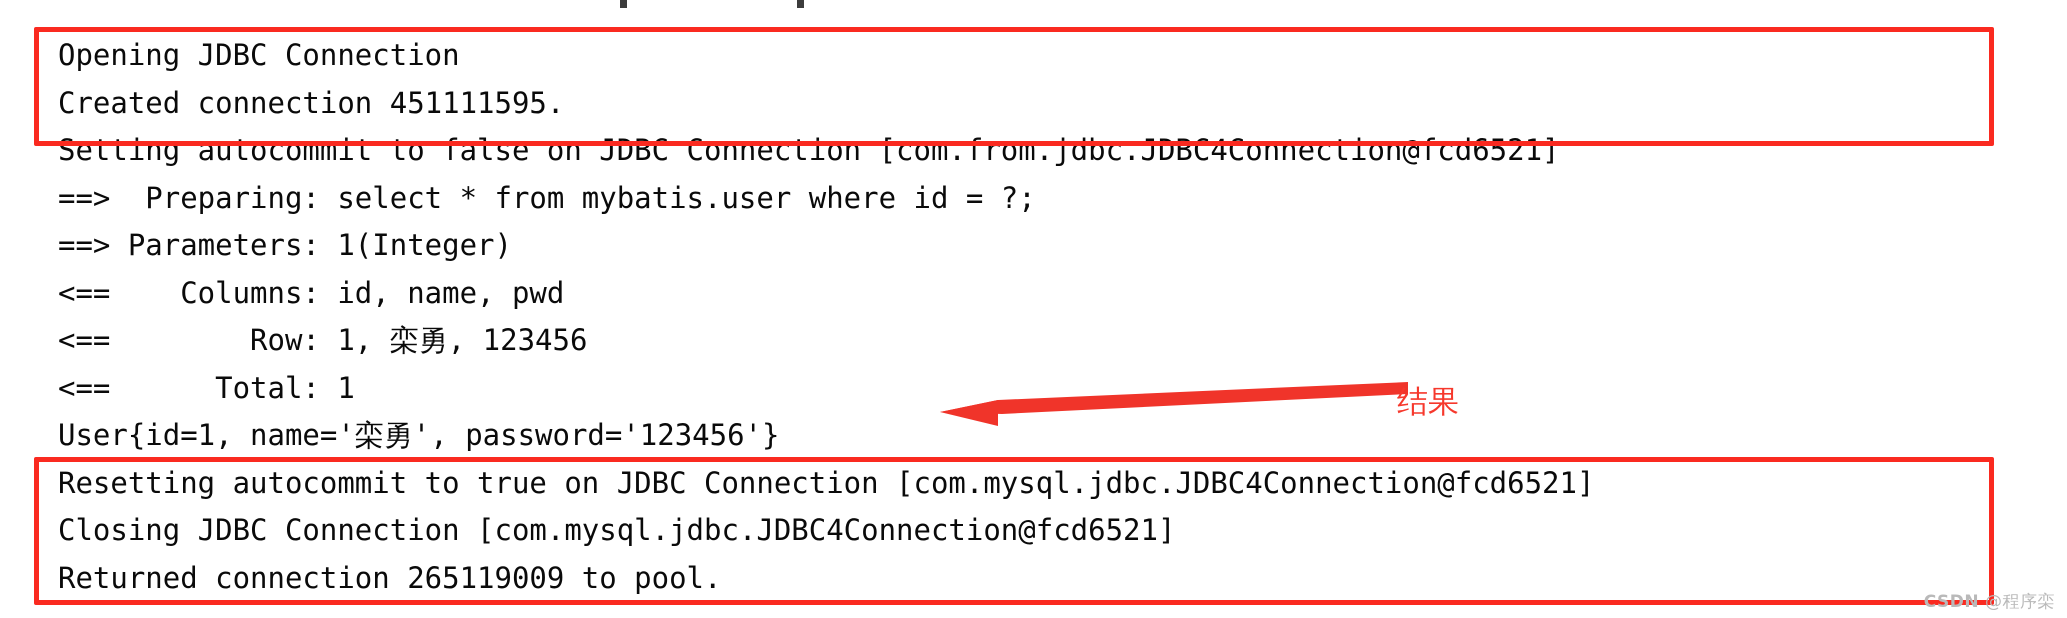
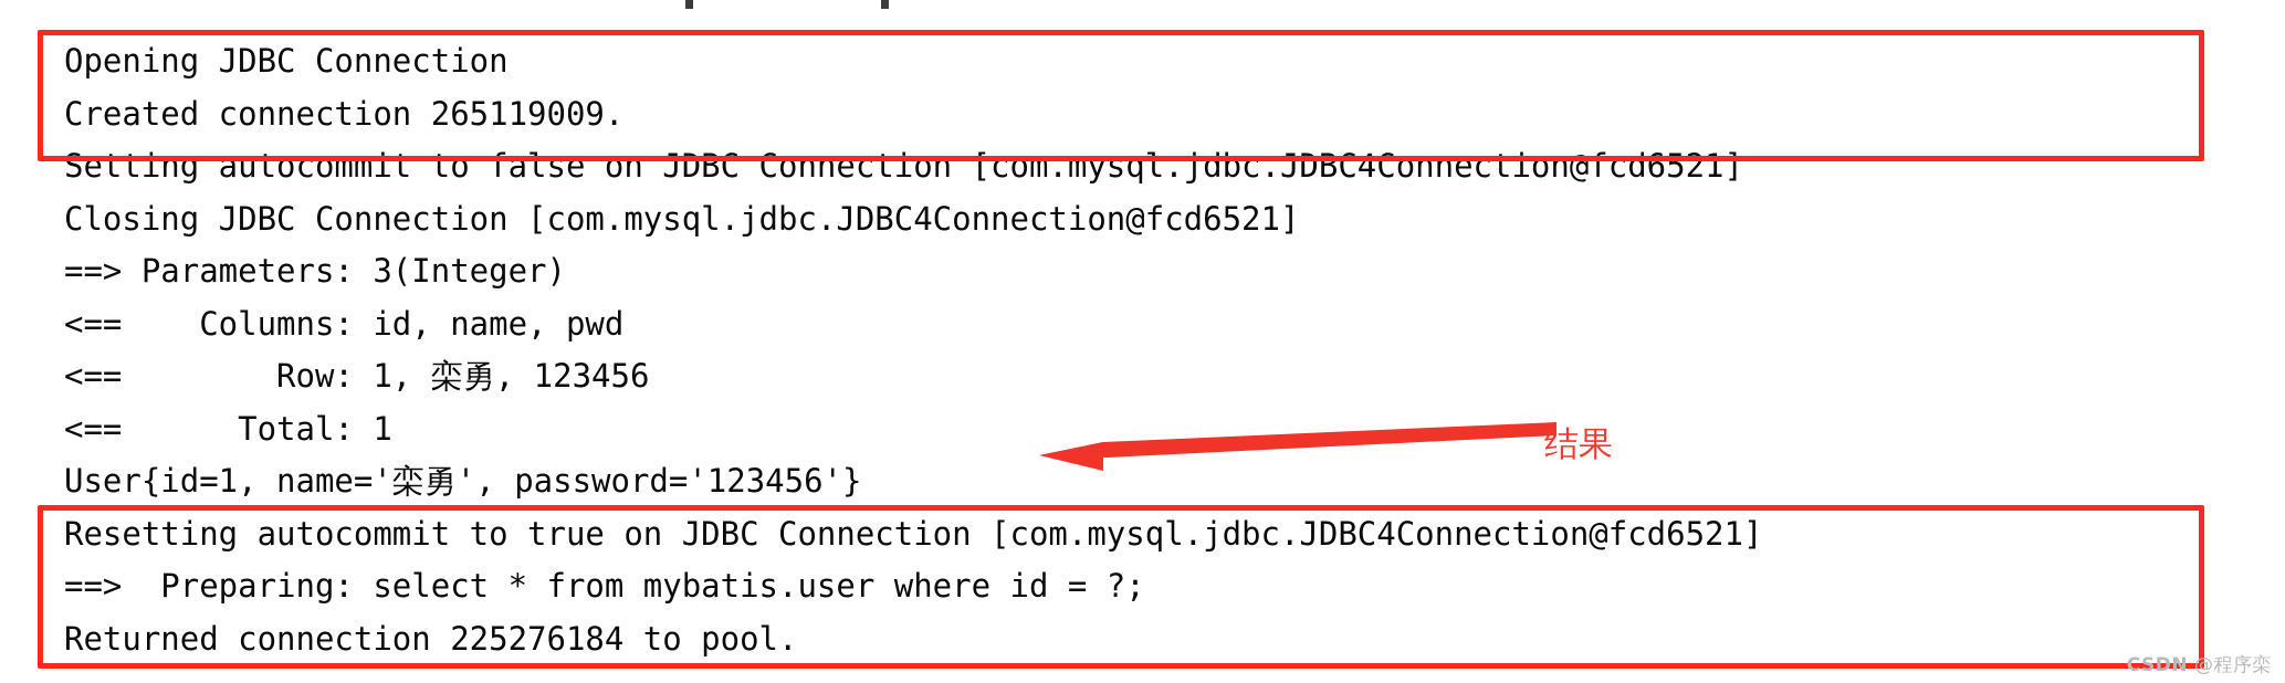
  Opening JDBC Connection
- Created connection 451111595.
+ Created connection 265119009.
- Setting autocommit to false on JDBC Connection [com.from.jdbc.JDBC4Connection@fcd6521]
+ Setting autocommit to false on JDBC Connection [com.mysql.jdbc.JDBC4Connection@fcd6521]
- ==> Preparing: select * from mybatis.user where id = ?;
+ Closing JDBC Connection [com.mysql.jdbc.JDBC4Connection@fcd6521]
- ==> Parameters: 1(Integer)
+ ==> Parameters: 3(Integer)
  <== Columns: id, name, pwd
  <== Row: 1, 栾勇, 123456
  <== Total: 1
  User{id=1, name='栾勇', password='123456'}
  Resetting autocommit to true on JDBC Connection [com.mysql.jdbc.JDBC4Connection@fcd6521]
- Closing JDBC Connection [com.mysql.jdbc.JDBC4Connection@fcd6521]
+ ==> Preparing: select * from mybatis.user where id = ?;
- Returned connection 265119009 to pool.
+ Returned connection 225276184 to pool.
  结果
  CSDN @程序栾
